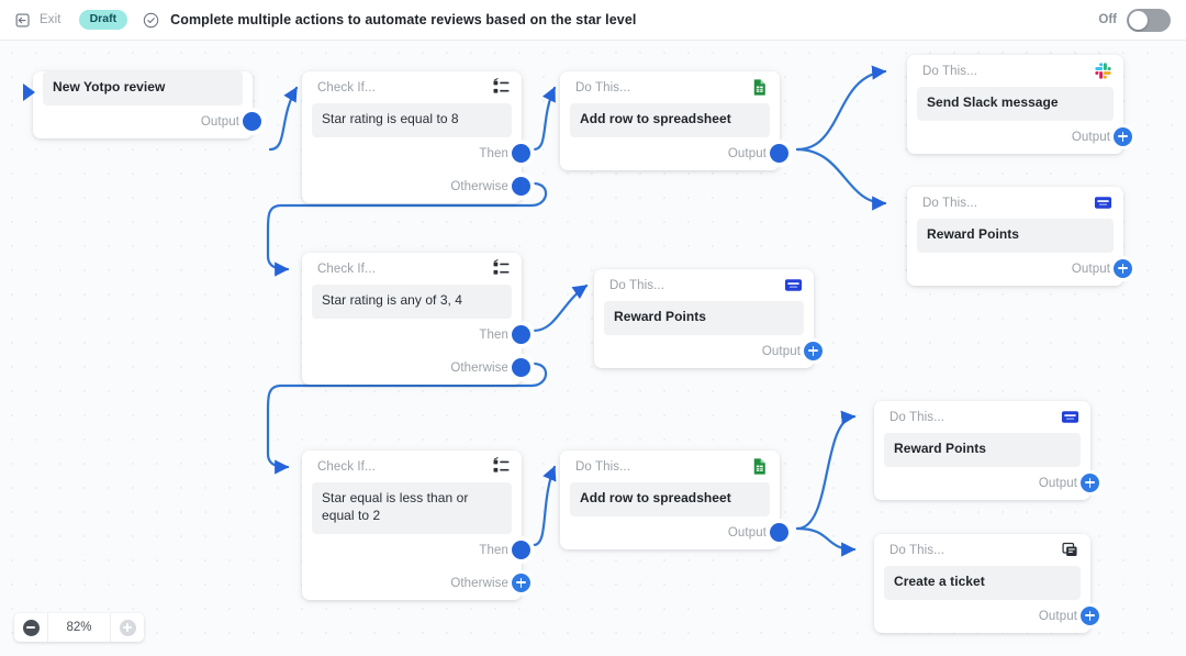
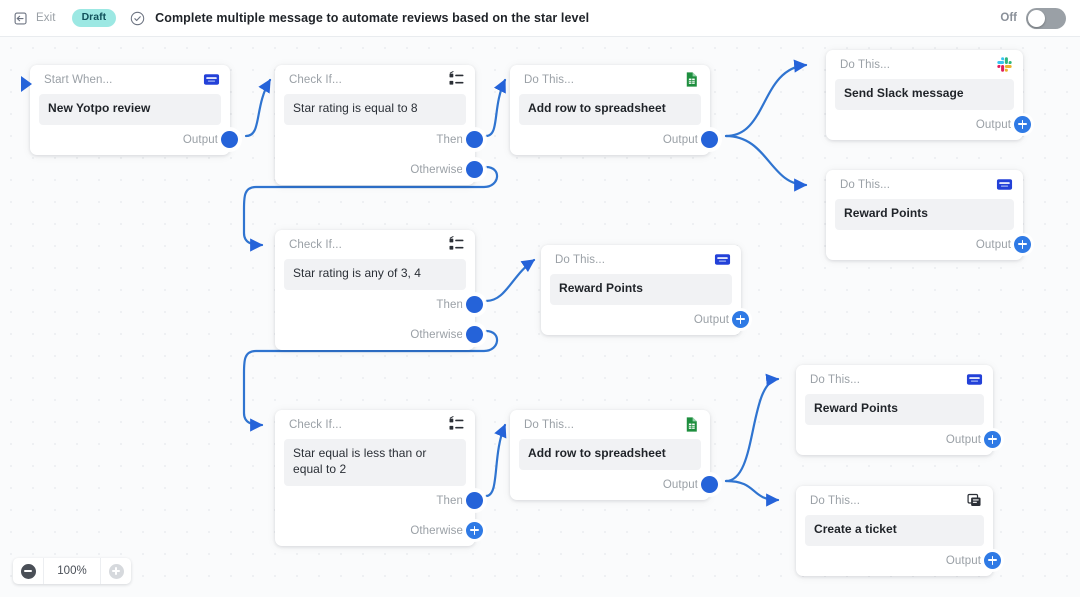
  Exit
  Draft
- Complete multiple actions to automate reviews based on the star level
+ Complete multiple message to automate reviews based on the star level
  Off
+ Start When...
  New Yotpo review
  Output
  Check If...
  Star rating is equal to 8
  Then
  Otherwise
  Do This...
  Add row to spreadsheet
  Output
  Do This...
  Send Slack message
  Output
  Do This...
  Reward Points
  Output
  Check If...
  Star rating is any of 3, 4
  Then
  Otherwise
  Do This...
  Reward Points
  Output
  Check If...
  Star equal is less than or equal to 2
  Then
  Otherwise
  Do This...
  Add row to spreadsheet
  Output
  Do This...
  Reward Points
  Output
  Do This...
  Create a ticket
  Output
- 82%
+ 100%
